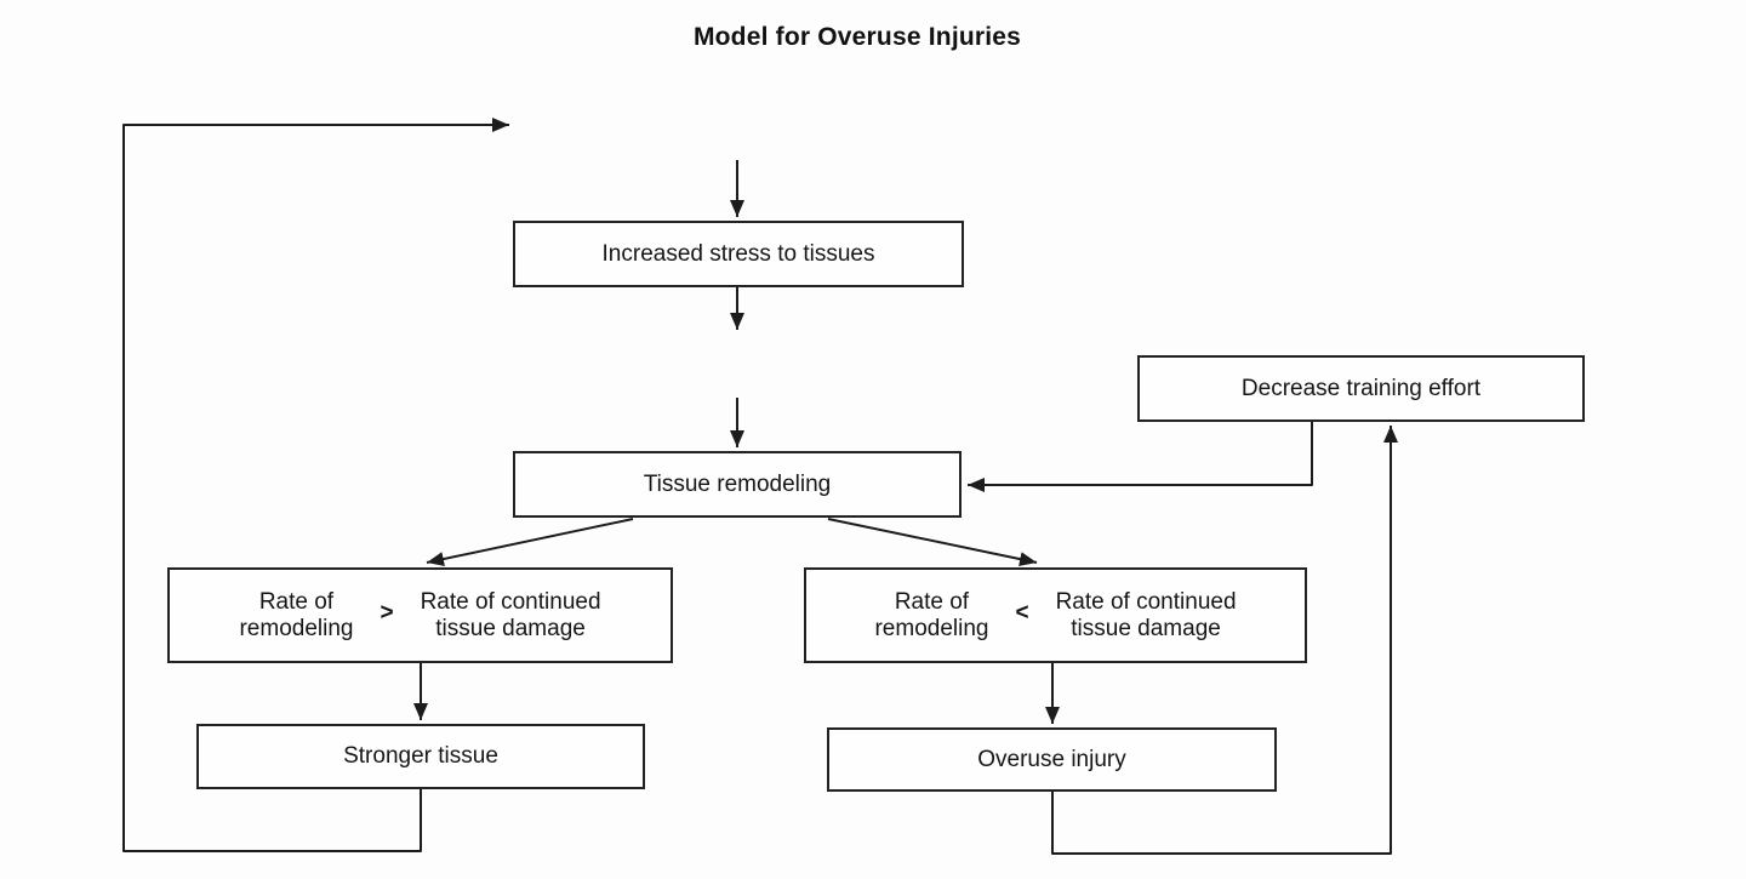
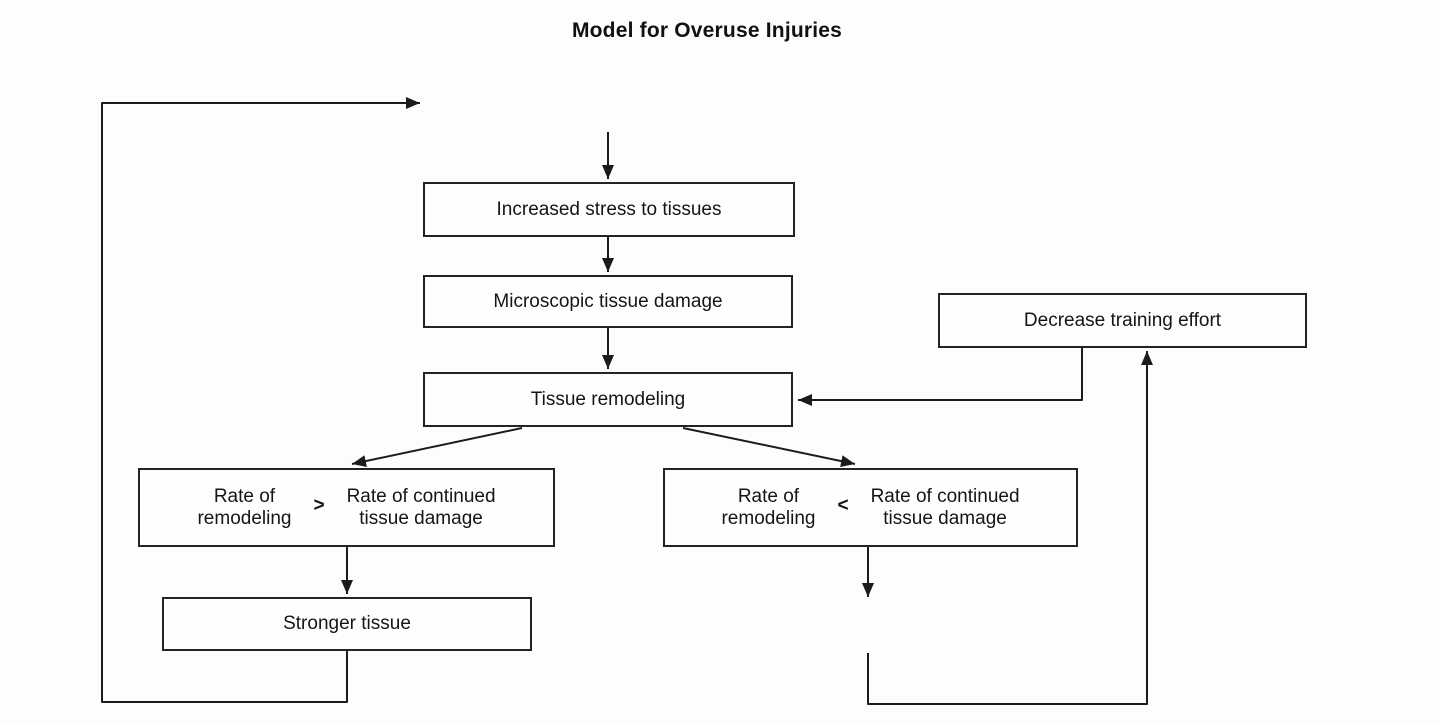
  Model for Overuse Injuries
  Increased stress to tissues
+ Microscopic tissue damage
  Tissue remodeling
  Decrease training effort
  Rate of
  remodeling
  >
  Rate of continued
  tissue damage
  Rate of
  remodeling
  <
  Rate of continued
  tissue damage
  Stronger tissue
- Overuse injury
